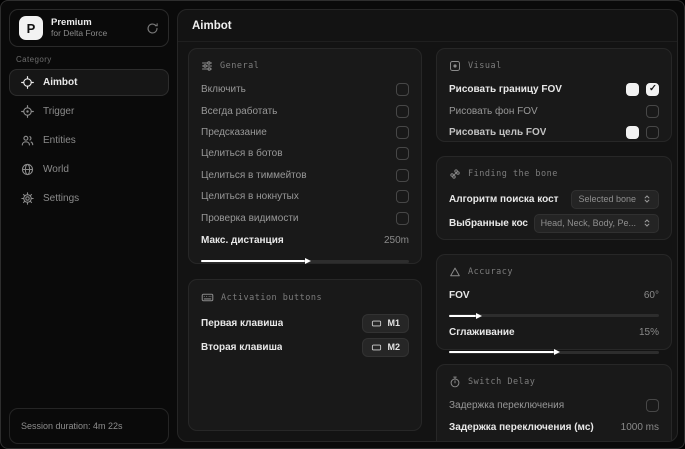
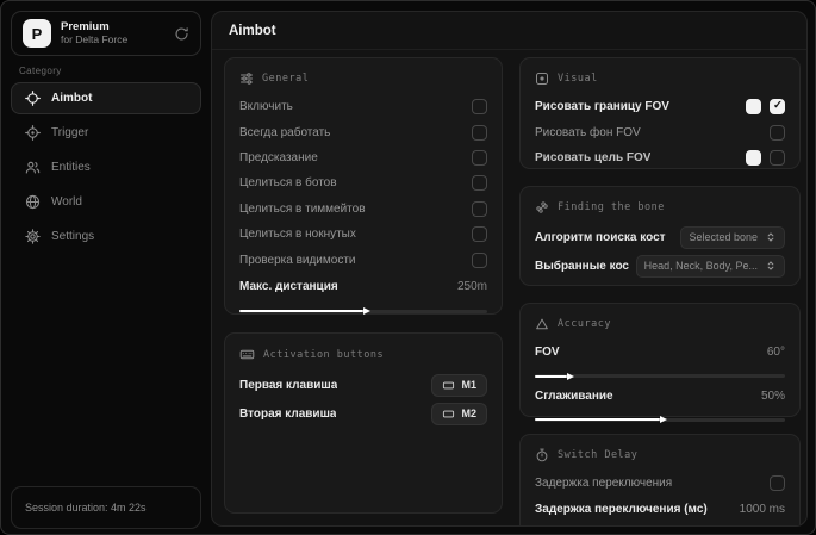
  P
  Premium
  for Delta Force
  Category
  Aimbot
  Trigger
  Entities
  World
  Settings
  Session duration: 4m 22s
  Aimbot
  General
  Включить
  Всегда работать
  Предсказание
  Целиться в ботов
  Целиться в тиммейтов
  Целиться в нокнутых
  Проверка видимости
  Макс. дистанция
  250m
  Activation buttons
  Первая клавиша
  M1
  Вторая клавиша
  M2
  Visual
  Рисовать границу FOV
  Рисовать фон FOV
  Рисовать цель FOV
  Finding the bone
  Алгоритм поиска кост
  Selected bone
  Выбранные кос
  Head, Neck, Body, Pe...
  Accuracy
  FOV
  60°
  Сглаживание
- 15%
+ 50%
  Switch Delay
  Задержка переключения
  Задержка переключения (мс)
  1000 ms
